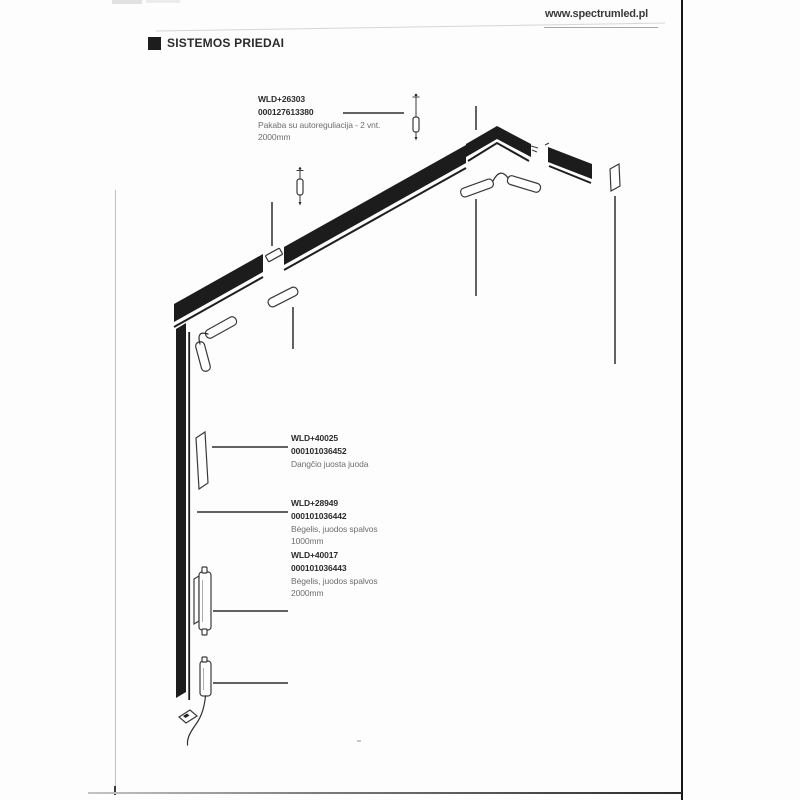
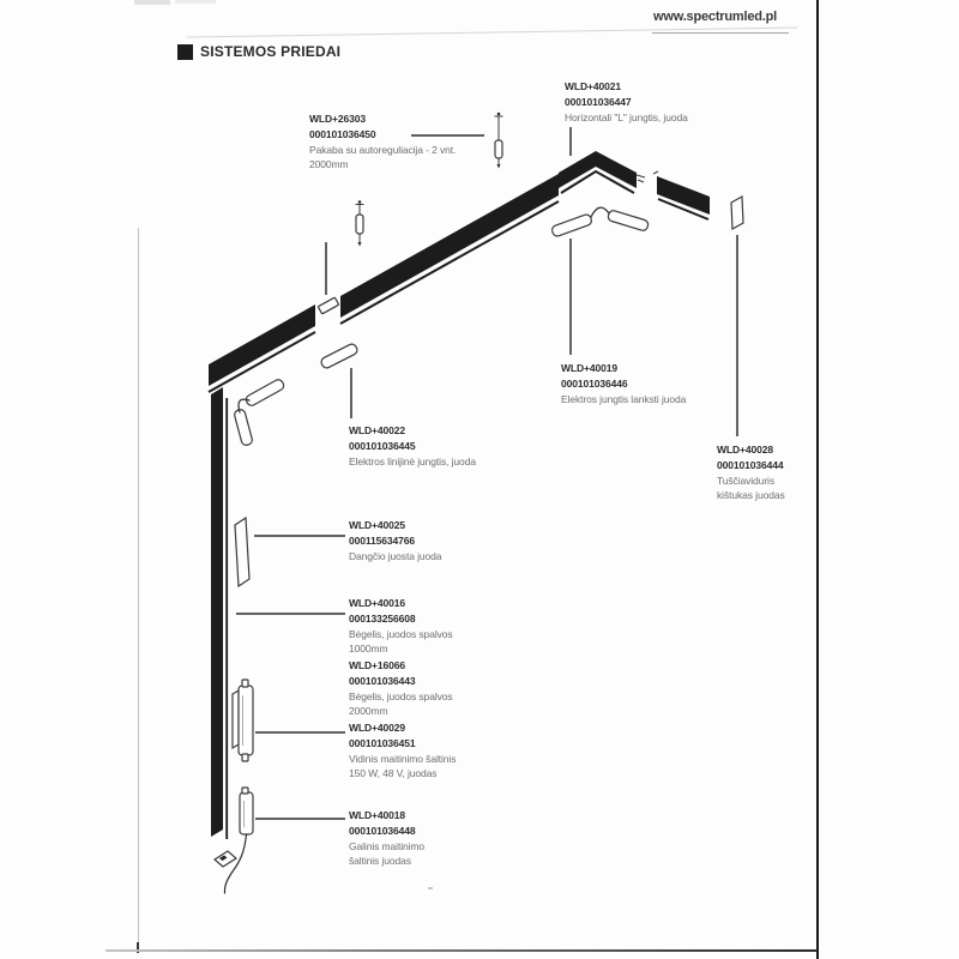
  www.spectrumled.pl
  SISTEMOS PRIEDAI
  WLD+26303
- 000127613380
+ 000101036450
  Pakaba su autoreguliacija - 2 vnt.
  2000mm
+ WLD+40021
+ 000101036447
+ Horizontali "L" jungtis, juoda
+ WLD+40019
+ 000101036446
+ Elektros jungtis lanksti juoda
+ WLD+40022
+ 000101036445
+ Elektros linijinė jungtis, juoda
+ WLD+40028
+ 000101036444
+ Tuščiaviduris
+ kištukas juodas
  WLD+40025
- 000101036452
+ 000115634766
  Dangčio juosta juoda
- WLD+28949
+ WLD+40016
- 000101036442
+ 000133256608
  Bėgelis, juodos spalvos
  1000mm
- WLD+40017
+ WLD+16066
  000101036443
  Bėgelis, juodos spalvos
  2000mm
+ WLD+40029
+ 000101036451
+ Vidinis maitinimo šaltinis
+ 150 W, 48 V, juodas
+ WLD+40018
+ 000101036448
+ Galinis maitinimo
+ šaltinis juodas
